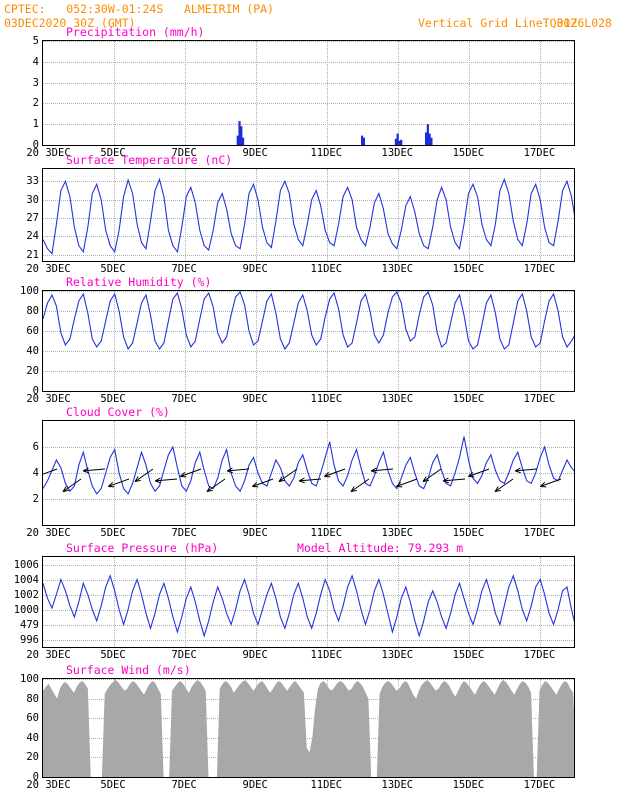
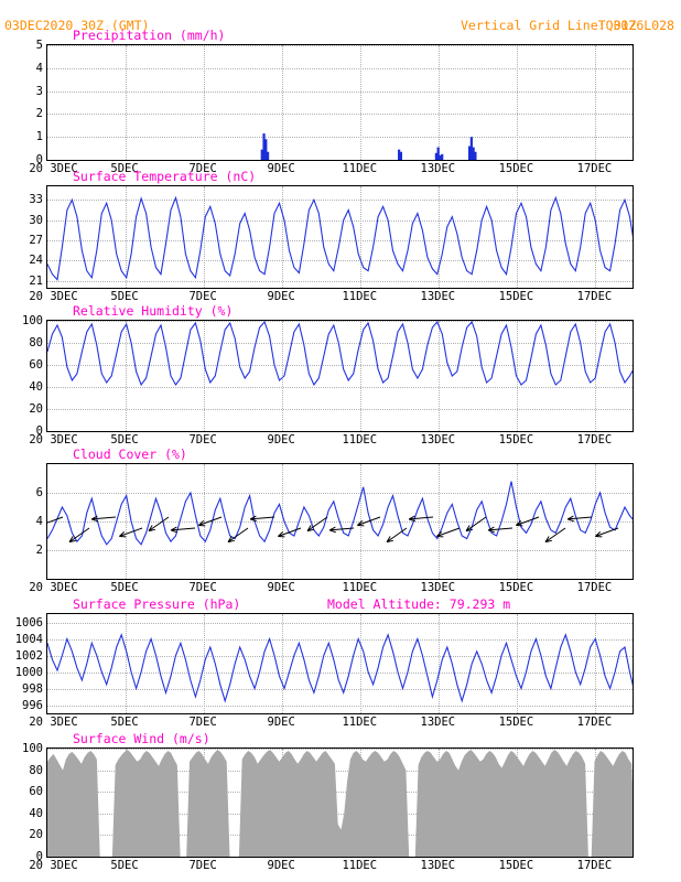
- CPTEC: 052:30W-01:24S ALMEIRIM (PA)
  03DEC2020 30Z (GMT)
  Vertical Grid Line: 30Z
  TQ0126L028
  0
  1
  2
  3
  4
  5
  3DEC
  5DEC
  7DEC
  9DEC
  11DEC
  13DEC
  15DEC
  17DEC
  20
  Precipitation (mm/h)
  21
  24
  27
  30
  33
  3DEC
  5DEC
  7DEC
  9DEC
  11DEC
  13DEC
  15DEC
  17DEC
  20
  Surface Temperature (nC)
  0
  20
  40
  60
  80
  100
  3DEC
  5DEC
  7DEC
  9DEC
  11DEC
  13DEC
  15DEC
  17DEC
  20
  Relative Humidity (%)
  2
  4
  6
  3DEC
  5DEC
  7DEC
  9DEC
  11DEC
  13DEC
  15DEC
  17DEC
  20
  Cloud Cover (%)
  996
- 479
+ 998
  1000
  1002
  1004
  1006
  3DEC
  5DEC
  7DEC
  9DEC
  11DEC
  13DEC
  15DEC
  17DEC
  20
  Surface Pressure (hPa)
  Model Altitude: 79.293 m
  0
  20
  40
  60
  80
  100
  3DEC
  5DEC
  7DEC
  9DEC
  11DEC
  13DEC
  15DEC
  17DEC
  20
  Surface Wind (m/s)
